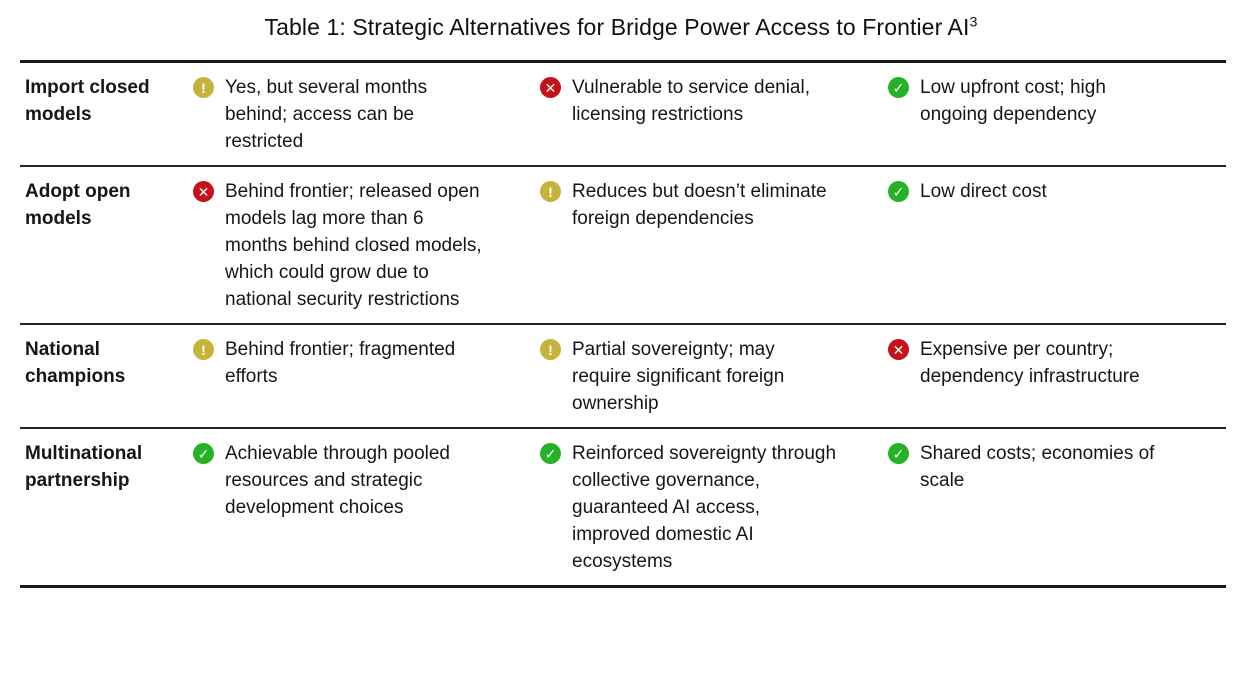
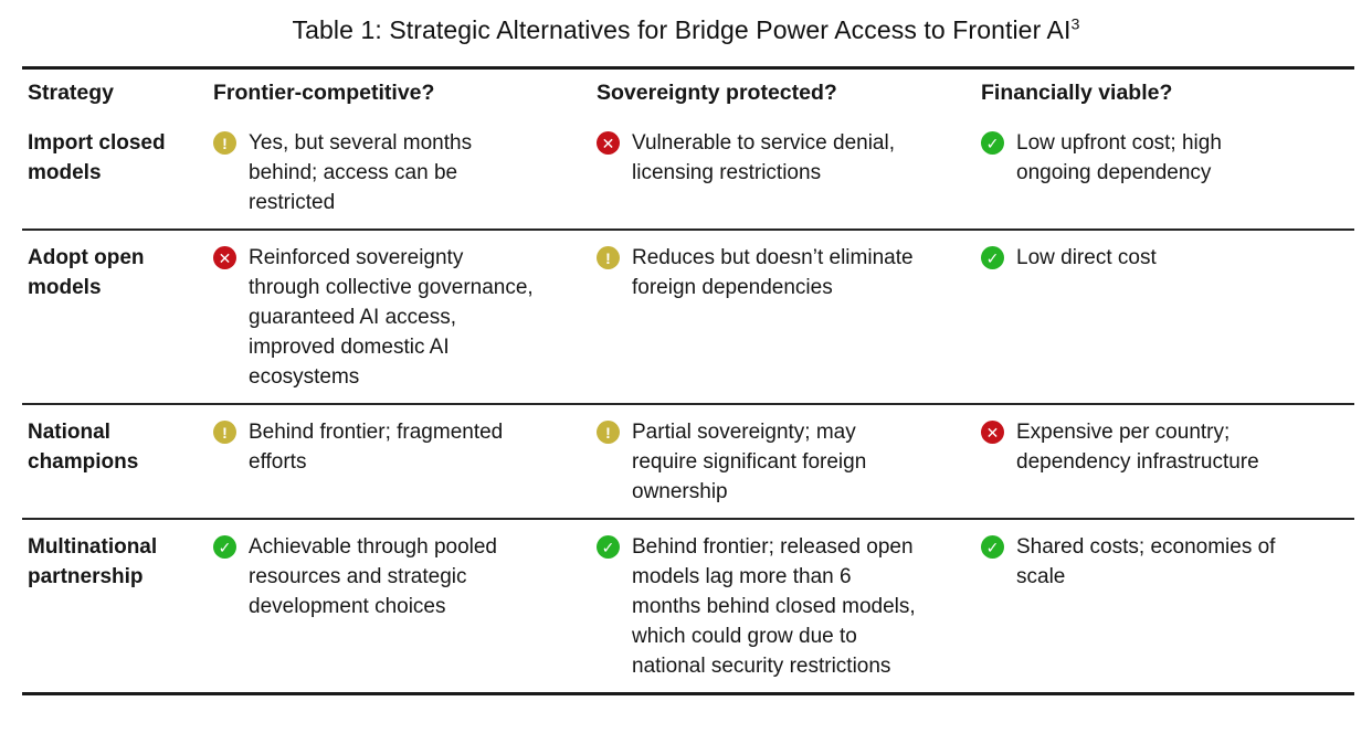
  Table 1: Strategic Alternatives for Bridge Power Access to Frontier AI3
+ Strategy
+ Frontier-competitive?
+ Sovereignty protected?
+ Financially viable?
  Import closed models
  !
  Yes, but several months behind; access can be restricted
  ✕
  Vulnerable to service denial, licensing restrictions
  ✓
  Low upfront cost; high ongoing dependency
  Adopt open models
  ✕
- Behind frontier; released open models lag more than 6 months behind closed models, which could grow due to national security restrictions
+ Reinforced sovereignty through collective governance, guaranteed AI access, improved domestic AI ecosystems
  !
  Reduces but doesn’t eliminate foreign dependencies
  ✓
  Low direct cost
  National champions
  !
  Behind frontier; fragmented efforts
  !
  Partial sovereignty; may require significant foreign ownership
  ✕
  Expensive per country; dependency infrastructure
  Multinational partnership
  ✓
  Achievable through pooled resources and strategic development choices
  ✓
- Reinforced sovereignty through collective governance, guaranteed AI access, improved domestic AI ecosystems
+ Behind frontier; released open models lag more than 6 months behind closed models, which could grow due to national security restrictions
  ✓
  Shared costs; economies of scale
